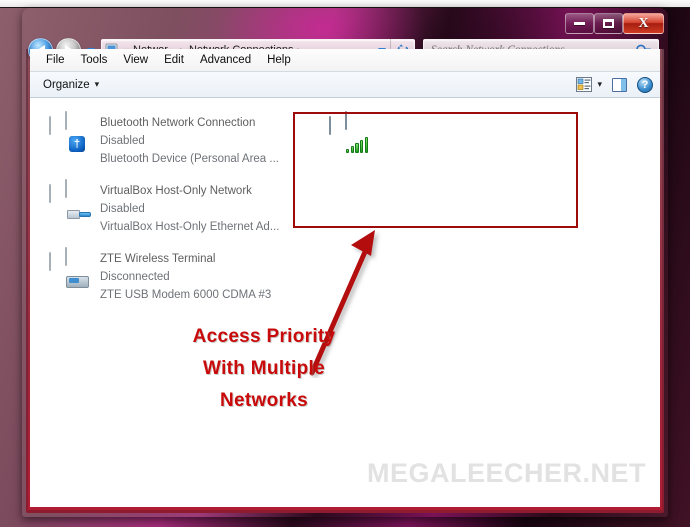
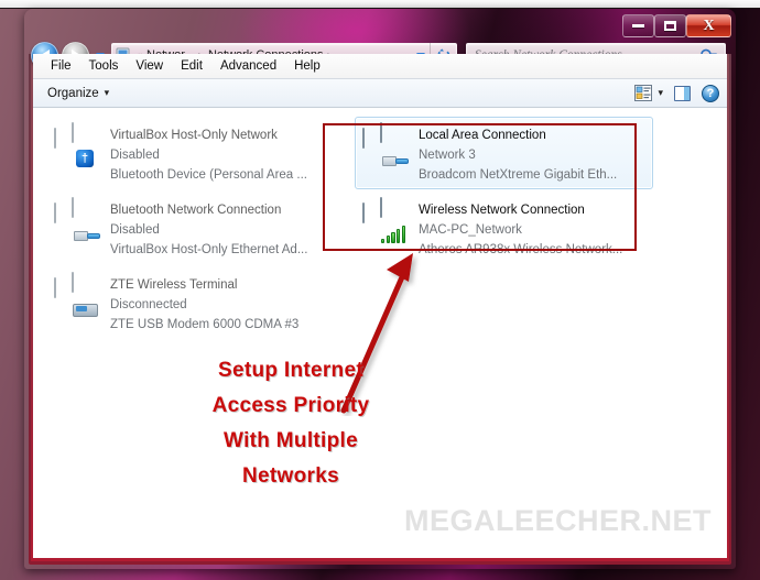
  X
  File
  Tools
  View
  Edit
  Advanced
  Help
  Organize
  ▾
  ▾
  ?
  †
- Bluetooth Network Connection
+ VirtualBox Host-Only Network
  Disabled
  Bluetooth Device (Personal Area ...
- VirtualBox Host-Only Network
+ Bluetooth Network Connection
  Disabled
  VirtualBox Host-Only Ethernet Ad...
  ZTE Wireless Terminal
  Disconnected
  ZTE USB Modem 6000 CDMA #3
+ Local Area Connection
+ Network 3
+ Broadcom NetXtreme Gigabit Eth...
+ Wireless Network Connection
+ MAC-PC_Network
+ Atheros AR938x Wireless Network...
+ Setup Internet
  Access Priority
  With Multiple
  Networks
  MEGALEECHER.NET
